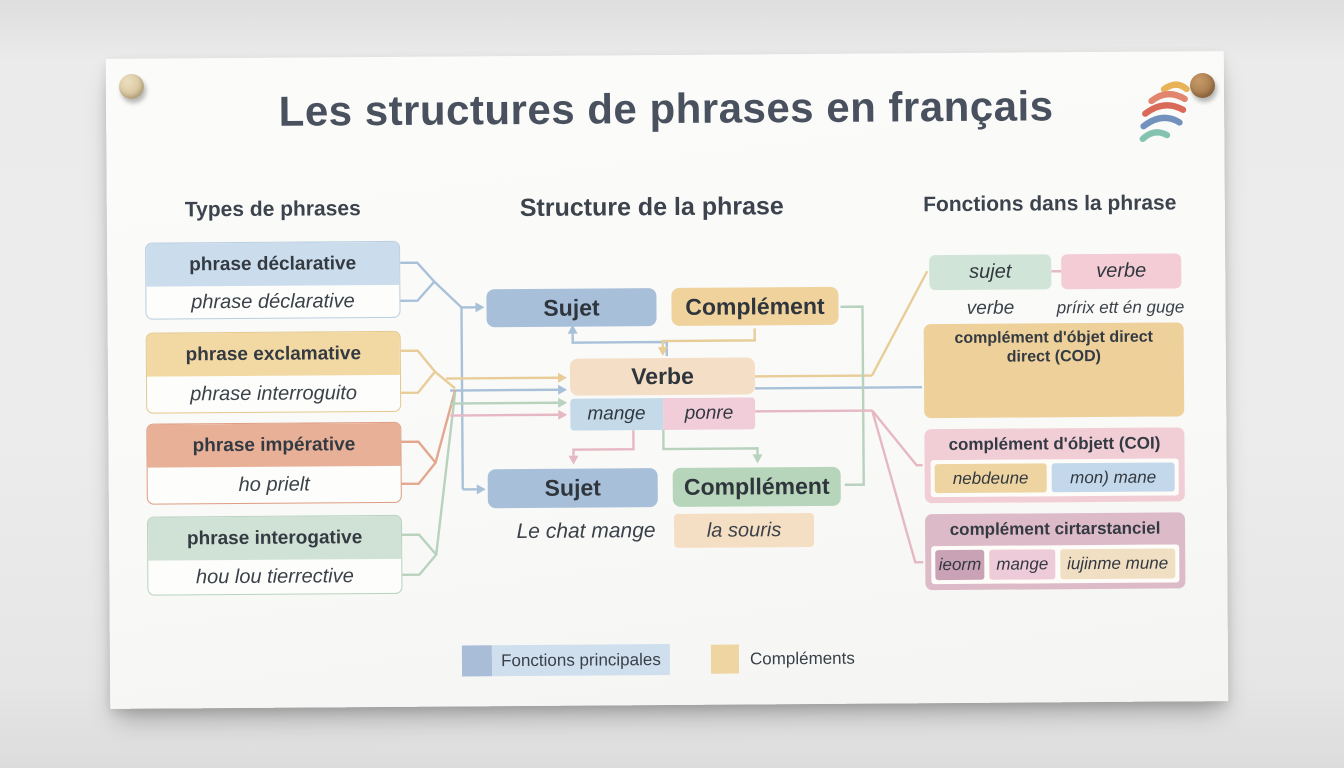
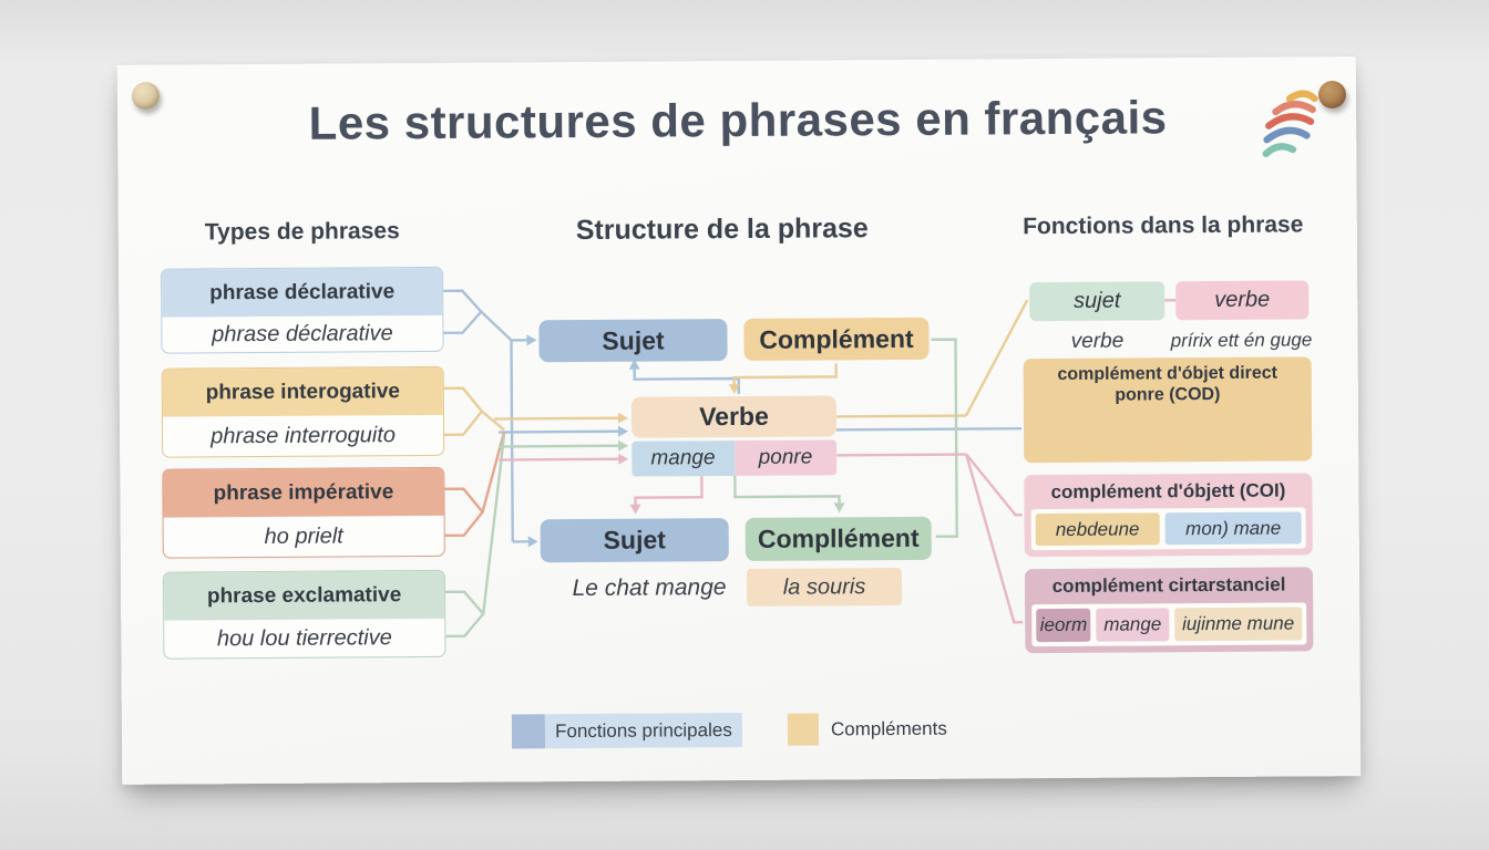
  Les structures de phrases en français
  Types de phrases
  Structure de la phrase
  Fonctions dans la phrase
  phrase déclarative
  phrase déclarative
- phrase exclamative
+ phrase interogative
  phrase interroguito
  phrase impérative
  ho prielt
- phrase interogative
+ phrase exclamative
  hou lou tierrective
  Sujet
  Complément
  Verbe
  mange
  ponre
  Sujet
  Compllément
  Le chat mange
  la souris
  sujet
  verbe
  verbe
  prírix ett én guge
- complément d'óbjet direct direct (COD)
+ complément d'óbjet direct ponre (COD)
  complément d'óbjett (COI)
  nebdeune
  mon) mane
  complément cirtarstanciel
  ieorm
  mange
  iujinme mune
  Fonctions principales
  Compléments
